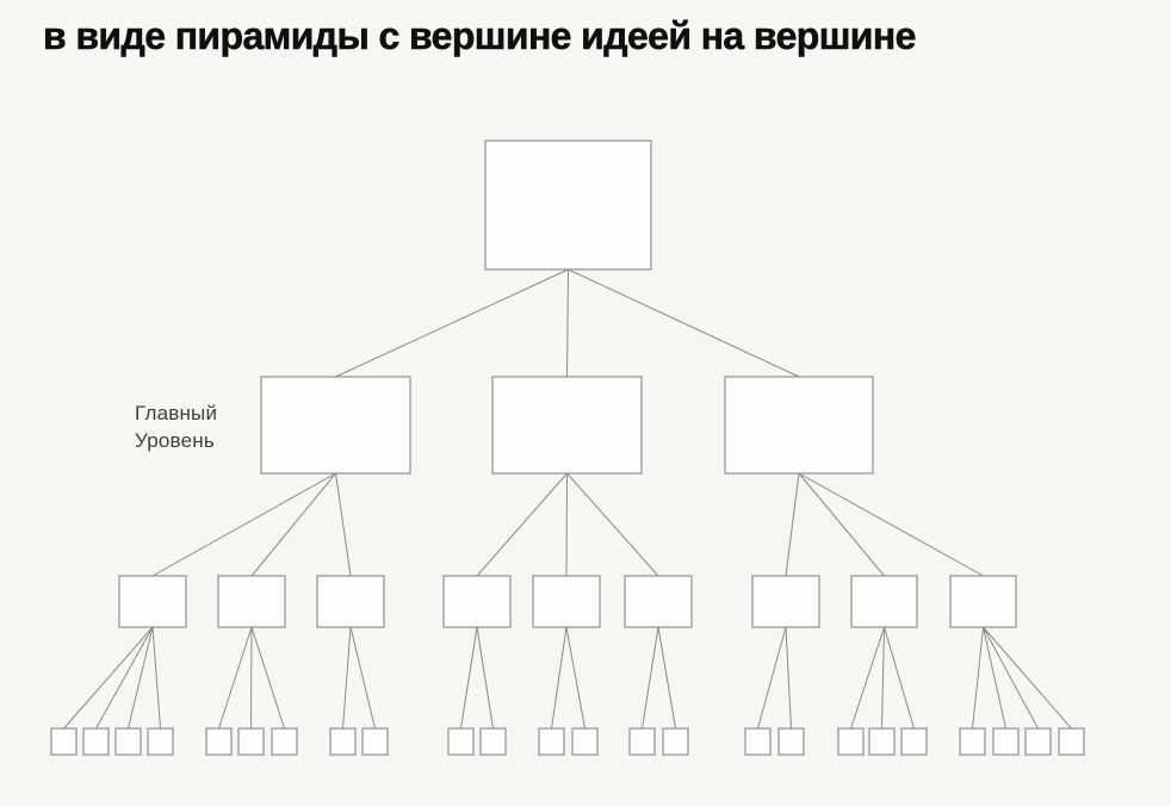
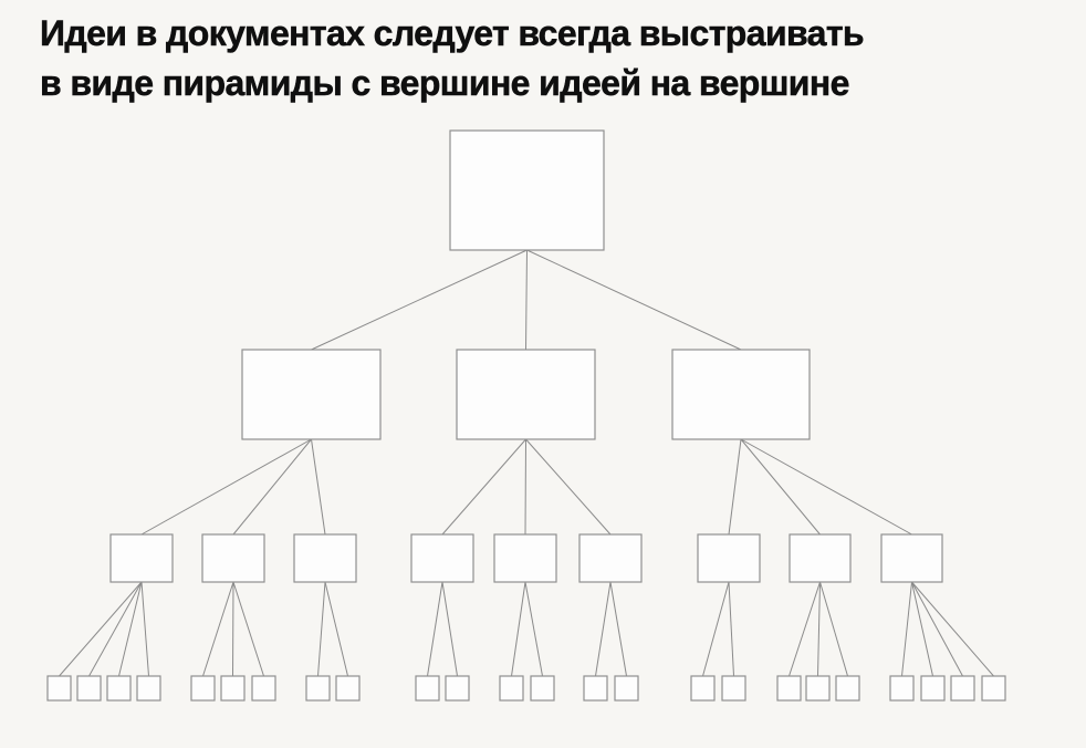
+ Идеи в документах следует всегда выстраивать
  в виде пирамиды с вершине идеей на вершине
- Главный
- Уровень
